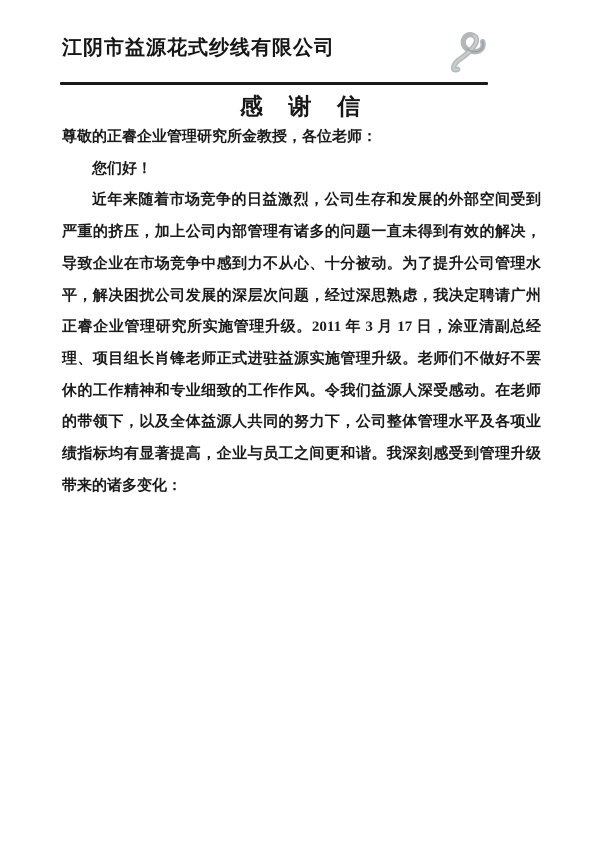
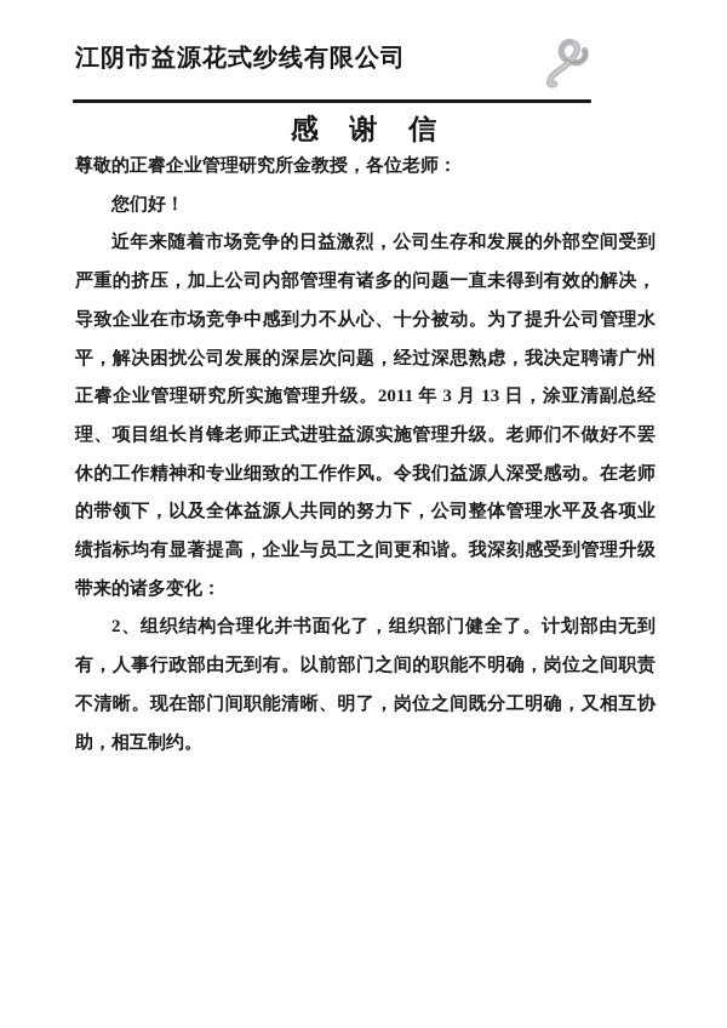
  江阴市益源花式纱线有限公司
  感 谢 信
  尊敬的正睿企业管理研究所金教授，各位老师：
  您们好！
- 近年来随着市场竞争的日益激烈，公司生存和发展的外部空间受到严重的挤压，加上公司内部管理有诸多的问题一直未得到有效的解决，导致企业在市场竞争中感到力不从心、十分被动。为了提升公司管理水平，解决困扰公司发展的深层次问题，经过深思熟虑，我决定聘请广州正睿企业管理研究所实施管理升级。2011 年 3 月 17 日，涂亚清副总经理、项目组长肖锋老师正式进驻益源实施管理升级。老师们不做好不罢休的工作精神和专业细致的工作作风。令我们益源人深受感动。在老师的带领下，以及全体益源人共同的努力下，公司整体管理水平及各项业绩指标均有显著提高，企业与员工之间更和谐。我深刻感受到管理升级带来的诸多变化：
+ 近年来随着市场竞争的日益激烈，公司生存和发展的外部空间受到严重的挤压，加上公司内部管理有诸多的问题一直未得到有效的解决，导致企业在市场竞争中感到力不从心、十分被动。为了提升公司管理水平，解决困扰公司发展的深层次问题，经过深思熟虑，我决定聘请广州正睿企业管理研究所实施管理升级。2011 年 3 月 13 日，涂亚清副总经理、项目组长肖锋老师正式进驻益源实施管理升级。老师们不做好不罢休的工作精神和专业细致的工作作风。令我们益源人深受感动。在老师的带领下，以及全体益源人共同的努力下，公司整体管理水平及各项业绩指标均有显著提高，企业与员工之间更和谐。我深刻感受到管理升级带来的诸多变化：
+ 2、组织结构合理化并书面化了，组织部门健全了。计划部由无到有，人事行政部由无到有。以前部门之间的职能不明确，岗位之间职责不清晰。现在部门间职能清晰、明了，岗位之间既分工明确，又相互协助，相互制约。
